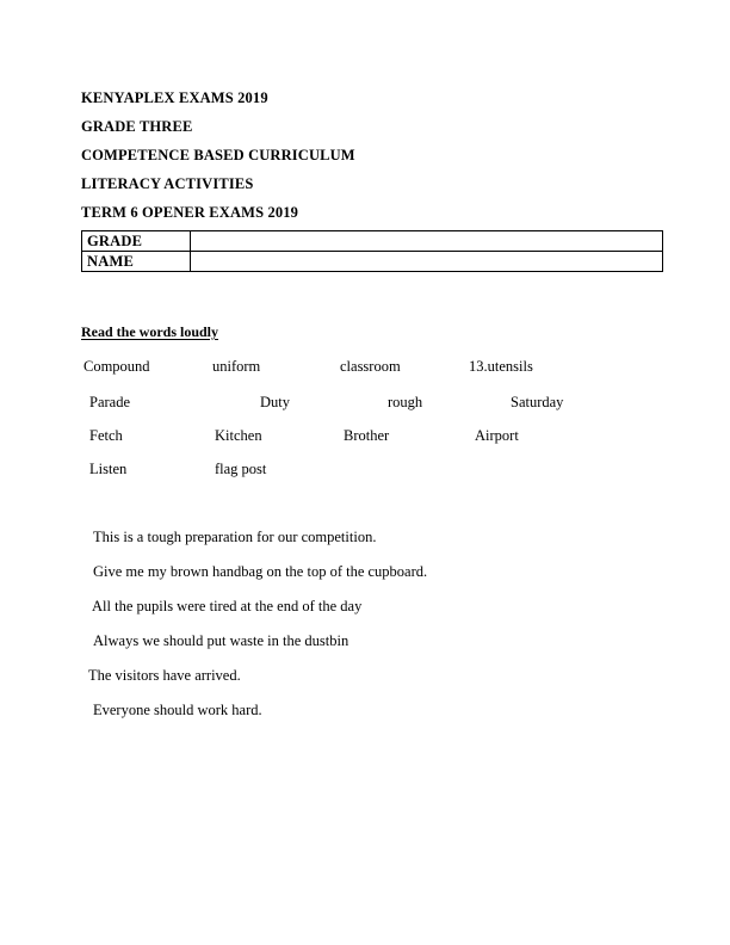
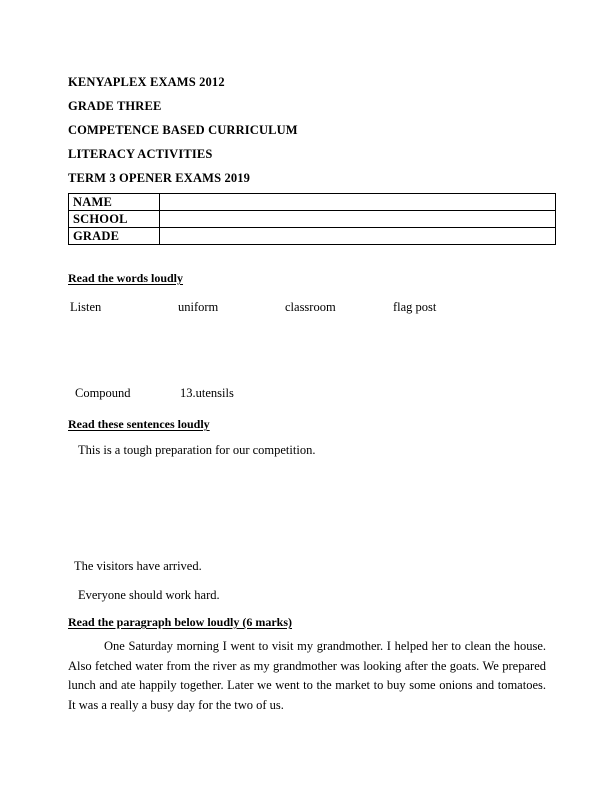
- KENYAPLEX EXAMS 2019
+ KENYAPLEX EXAMS 2012
  GRADE THREE
  COMPETENCE BASED CURRICULUM
  LITERACY ACTIVITIES
- TERM 6 OPENER EXAMS 2019
+ TERM 3 OPENER EXAMS 2019
- GRADE
+ NAME
+ SCHOOL
- NAME
+ GRADE
  Read the words loudly
- Compound
+ Listen
  uniform
  classroom
- 13.utensils
+ flag post
- Parade
- Duty
- rough
- Saturday
- Fetch
- Kitchen
- Brother
- Airport
- Listen
+ Compound
- flag post
+ 13.utensils
+ Read these sentences loudly
  This is a tough preparation for our competition.
- Give me my brown handbag on the top of the cupboard.
- All the pupils were tired at the end of the day
- Always we should put waste in the dustbin
  The visitors have arrived.
  Everyone should work hard.
+ Read the paragraph below loudly (6 marks)
+ One Saturday morning I went to visit my grandmother. I helped her to clean the house. Also fetched water from the river as my grandmother was looking after the goats. We prepared lunch and ate happily together. Later we went to the market to buy some onions and tomatoes. It was a really a busy day for the two of us.
